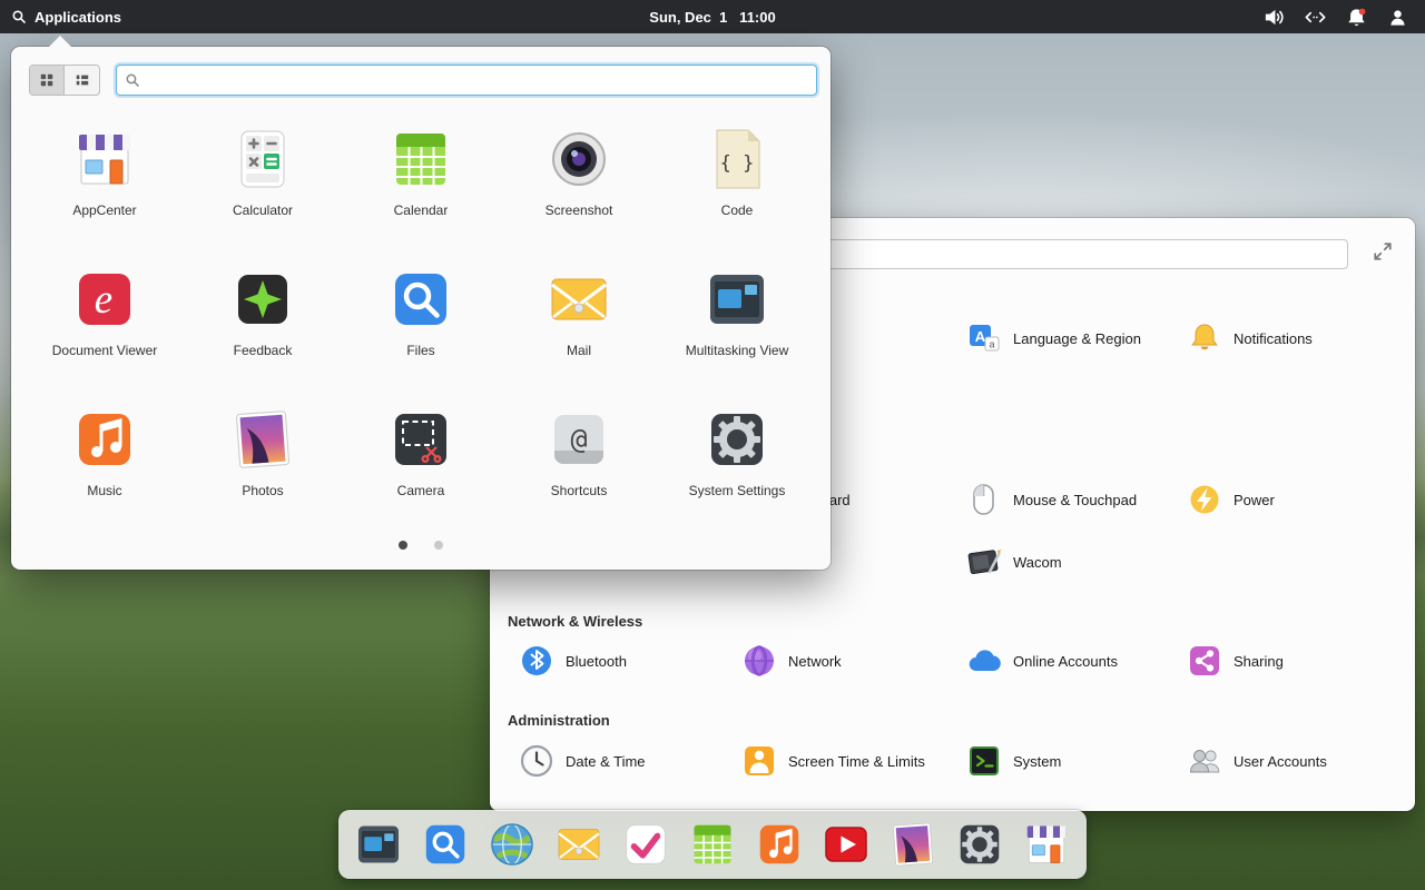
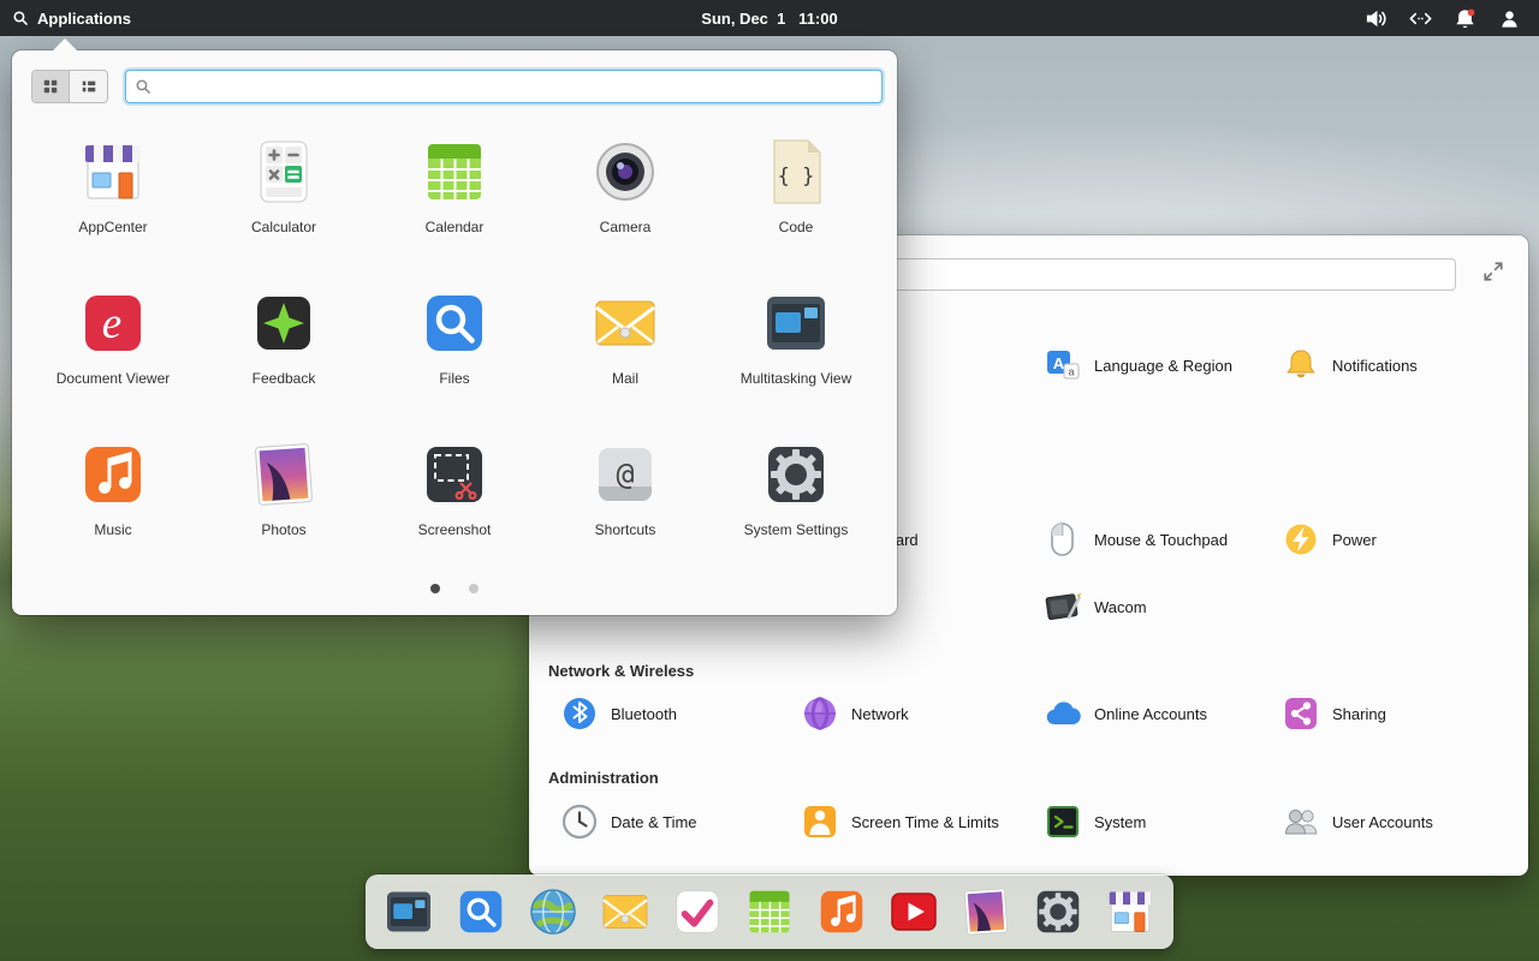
  Applications
  Sun, Dec 1 11:00
  Network & Wireless
  Administration
  A
  a
  Language & Region
  Notifications
  Mouse & Touchpad
  Power
  Wacom
  Bluetooth
  Network
  Online Accounts
  Sharing
  Date & Time
  Screen Time & Limits
  System
  User Accounts
  AppCenter
  Calculator
  Calendar
- Screenshot
+ Camera
  { }
  Code
  e
  Document Viewer
  Feedback
  Files
  Mail
  Multitasking View
  Music
  Photos
- Camera
+ Screenshot
  @
  Shortcuts
  System Settings
